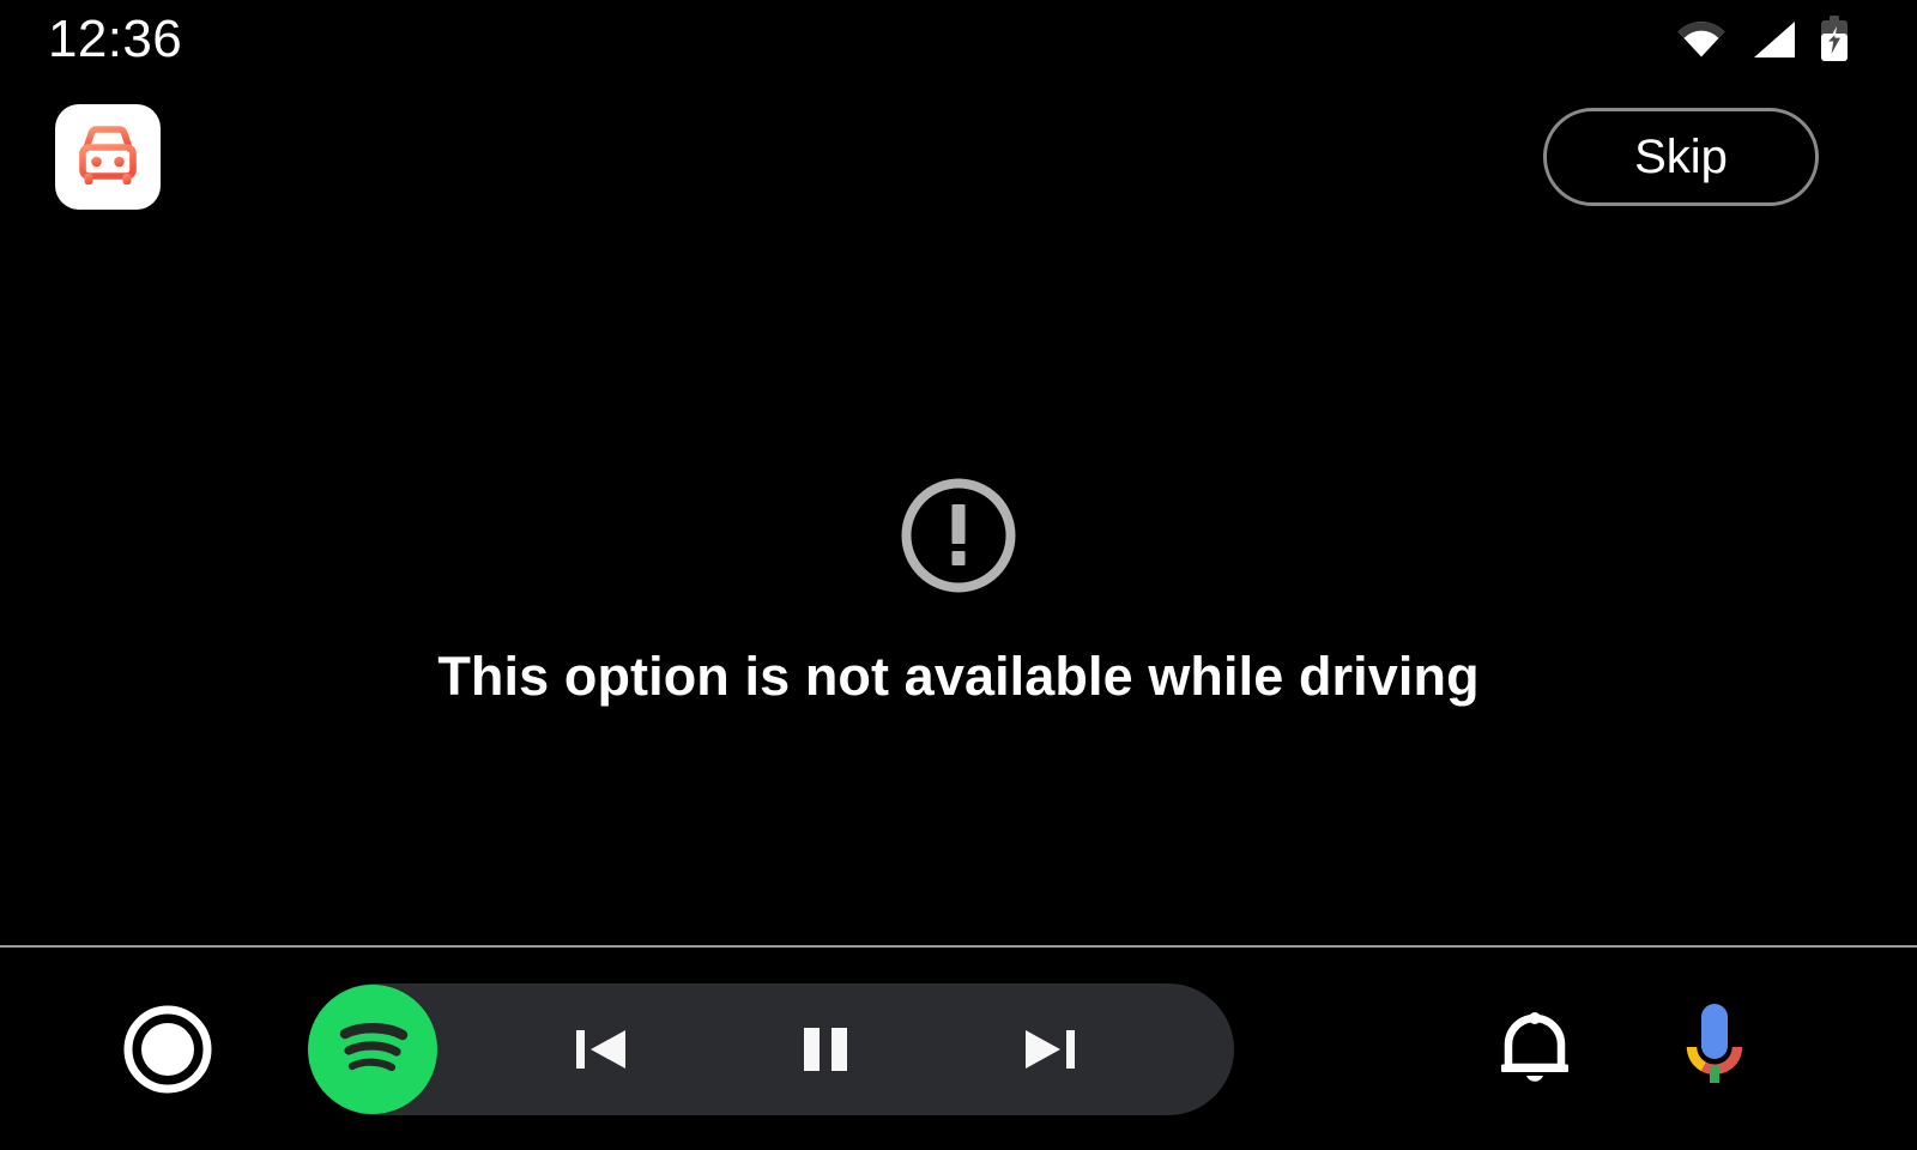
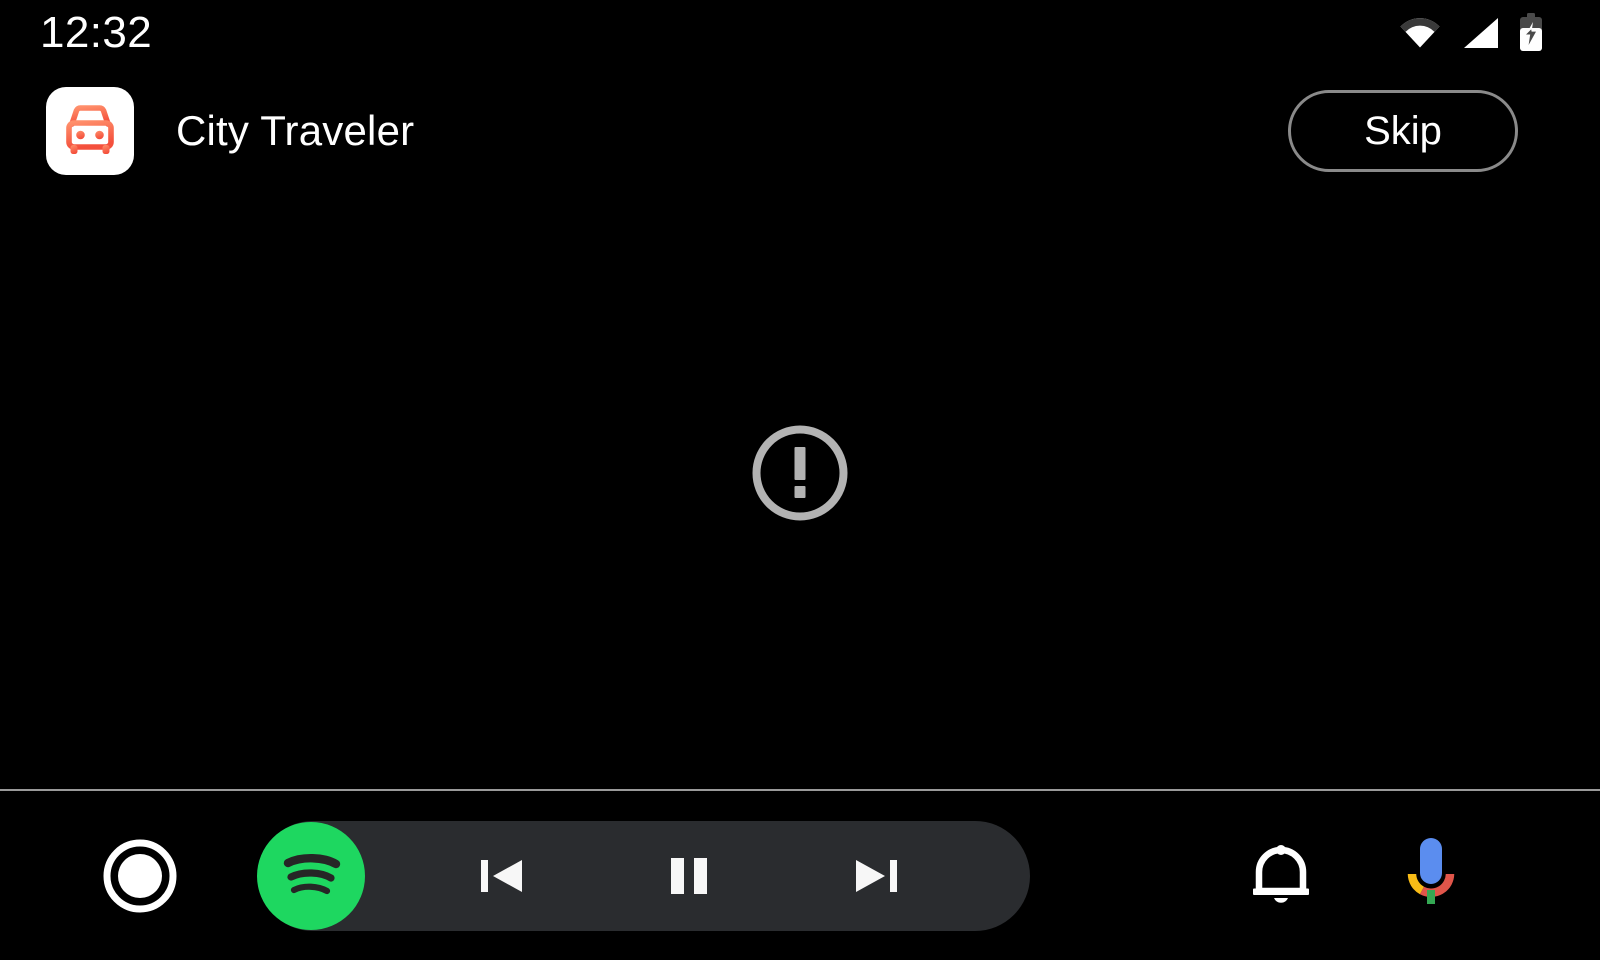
- 12:36
+ 12:32
+ City Traveler
  Skip
- This option is not available while driving
